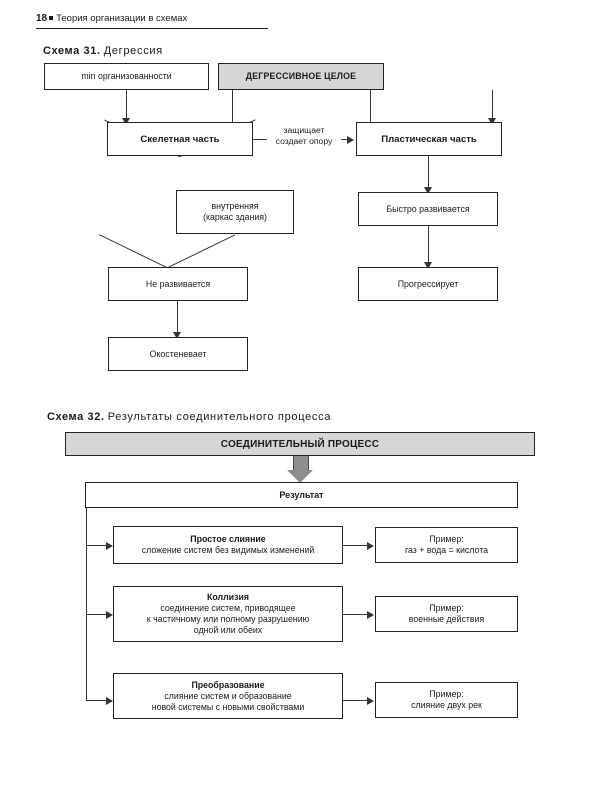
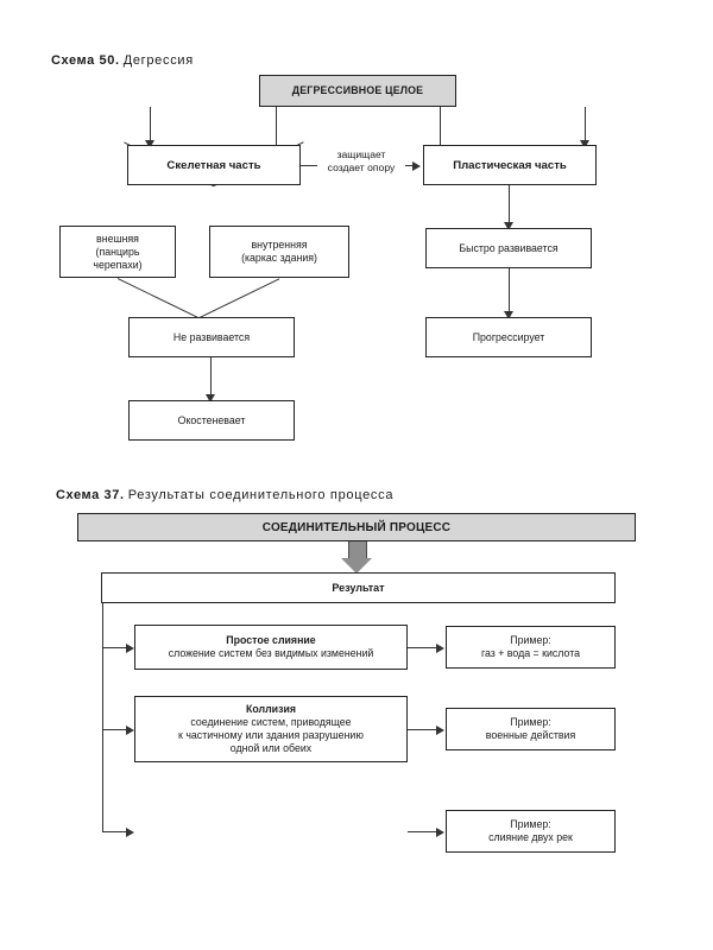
- 18 Теория организации в схемах
- Схема 31. Дегрессия
+ Схема 50. Дегрессия
- min организованности
  ДЕГРЕССИВНОЕ ЦЕЛОЕ
  Скелетная часть
  Пластическая часть
  защищает
  создает опору
+ внешняя
+ (панцирь
+ черепахи)
  внутренняя
  (каркас здания)
  Не развивается
  Окостеневает
  Быстро развивается
  Прогрессирует
- Схема 32. Результаты соединительного процесса
+ Схема 37. Результаты соединительного процесса
  СОЕДИНИТЕЛЬНЫЙ ПРОЦЕСС
  Результат
  Простое слияние
  сложение систем без видимых изменений
  Пример:
  газ + вода = кислота
  Коллизия
  соединение систем, приводящее
- к частичному или полному разрушению
+ к частичному или здания разрушению
  одной или обеих
  Пример:
  военные действия
- Преобразование
- слияние систем и образование
- новой системы с новыми свойствами
  Пример:
  слияние двух рек
